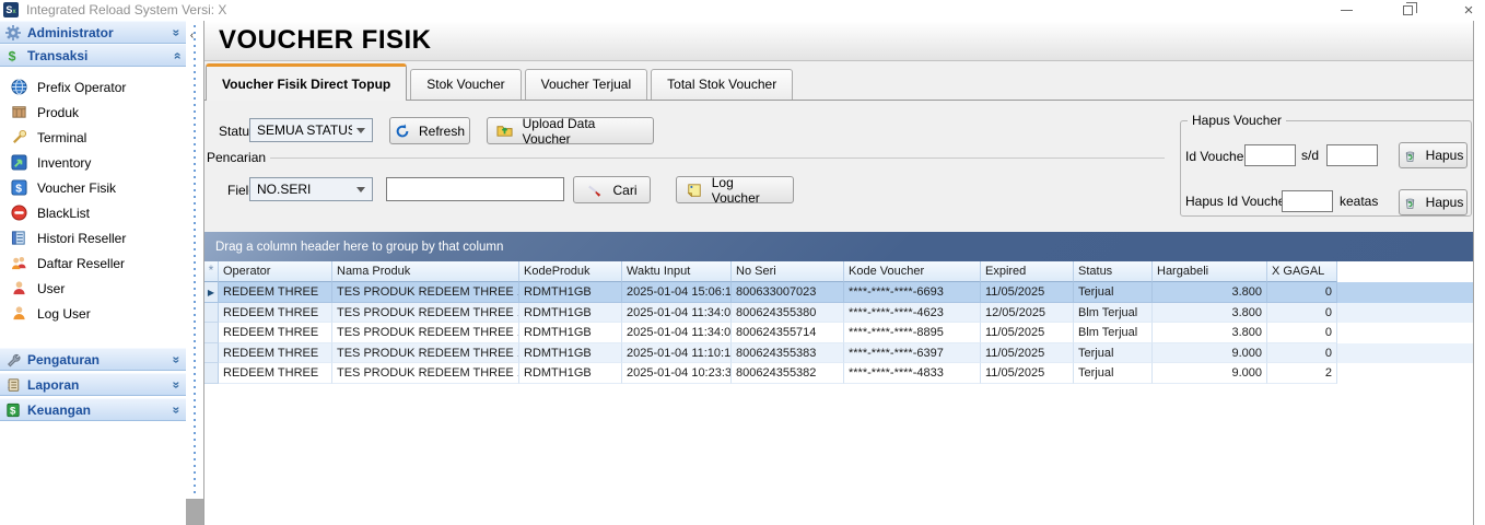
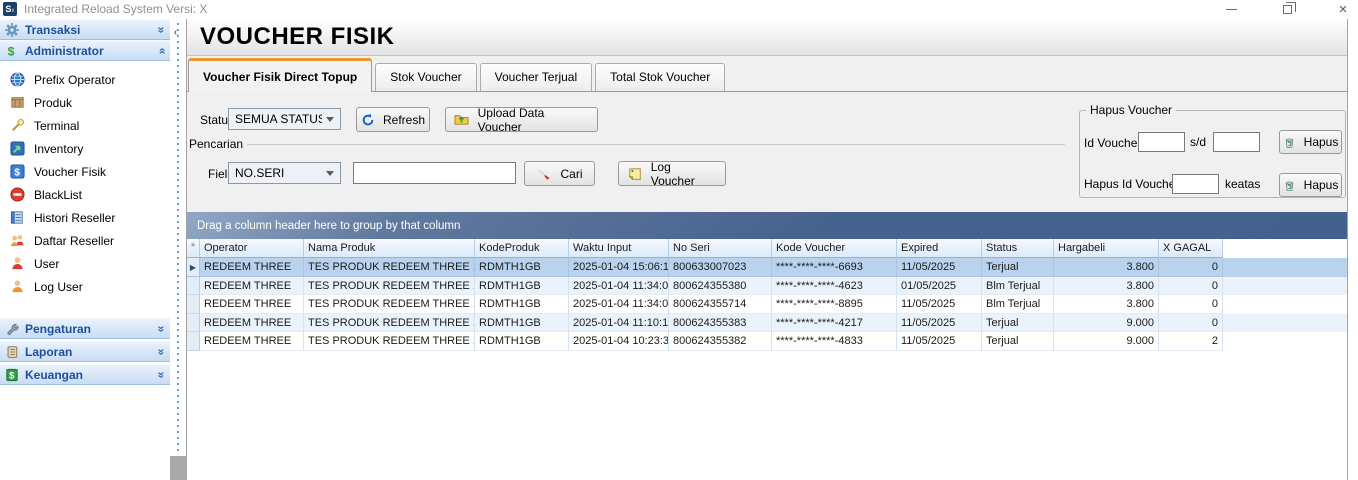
  Integrated Reload System Versi: X
  ×
- Administrator
+ Transaksi
  $
- Transaksi
+ Administrator
  Prefix Operator
  Produk
  Terminal
  Inventory
  $
  Voucher Fisik
  BlackList
  Histori Reseller
  Daftar Reseller
  User
  Log User
  Pengaturan
  Laporan
  $
  Keuangan
  ‹
  VOUCHER FISIK
  Voucher Fisik Direct Topup
  Stok Voucher
  Voucher Terjual
  Total Stok Voucher
  Statu
  SEMUA STATUS
  Refresh
  Upload Data Voucher
  Pencarian
  Fiel
  NO.SERI
  Cari
  Log Voucher
  Hapus Voucher
  Id Vouche
  s/d
  Hapus
  Hapus Id Vouch
  keatas
  Hapus
  Drag a column header here to group by that column
  *
  Operator
  Nama Produk
  KodeProduk
  Waktu Input
  No Seri
  Kode Voucher
  Expired
  Status
  Hargabeli
  X GAGAL
  ▶
  REDEEM THREE
  TES PRODUK REDEEM THREE
  RDMTH1GB
  2025-01-04 15:06:1
  800633007023
  ****-****-****-6693
  11/05/2025
  Terjual
  3.800
  0
  REDEEM THREE
  TES PRODUK REDEEM THREE
  RDMTH1GB
  2025-01-04 11:34:0
  800624355380
  ****-****-****-4623
- 12/05/2025
+ 01/05/2025
  Blm Terjual
  3.800
  0
  REDEEM THREE
  TES PRODUK REDEEM THREE
  RDMTH1GB
  2025-01-04 11:34:0
  800624355714
  ****-****-****-8895
  11/05/2025
  Blm Terjual
  3.800
  0
  REDEEM THREE
  TES PRODUK REDEEM THREE
  RDMTH1GB
  2025-01-04 11:10:1
  800624355383
- ****-****-****-6397
+ ****-****-****-4217
  11/05/2025
  Terjual
  9.000
  0
  REDEEM THREE
  TES PRODUK REDEEM THREE
  RDMTH1GB
  2025-01-04 10:23:3
  800624355382
  ****-****-****-4833
  11/05/2025
  Terjual
  9.000
  2
